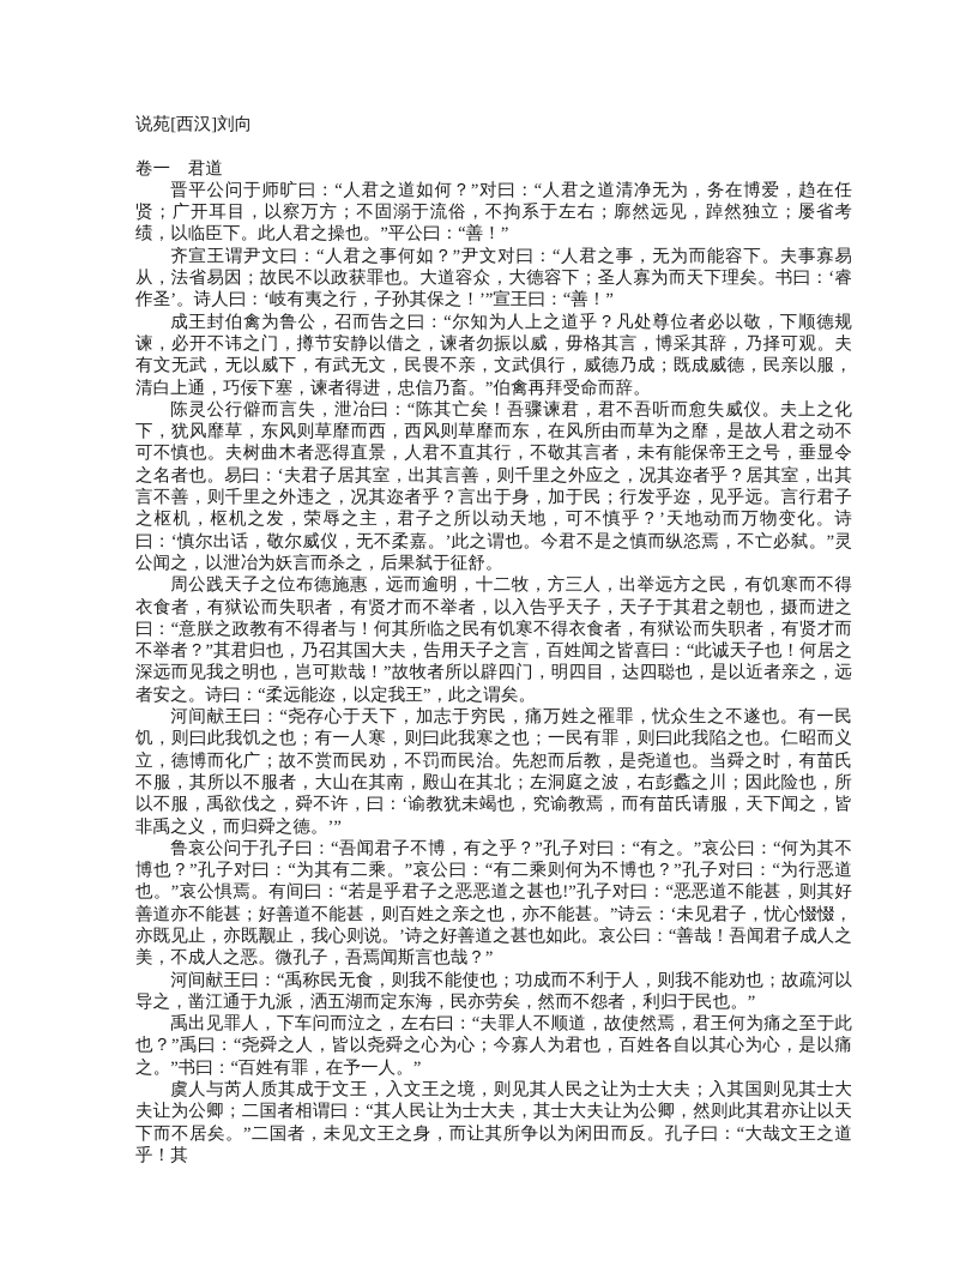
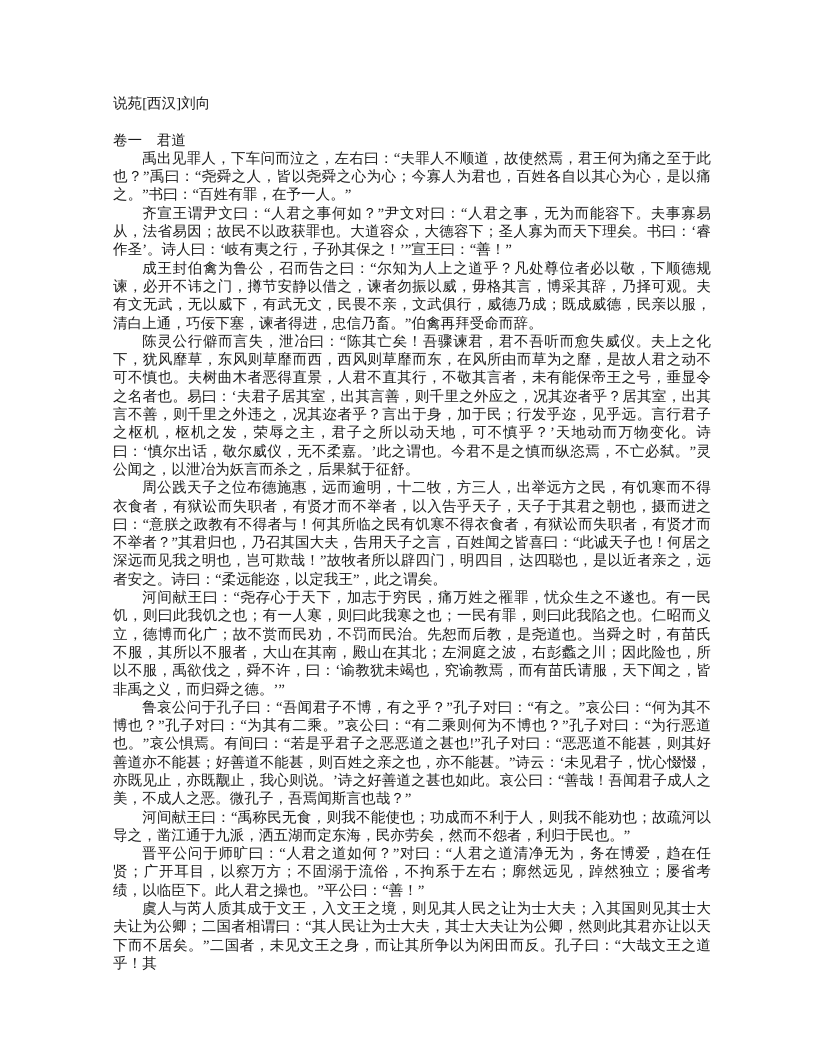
  说苑[西汉]刘向
  卷一 君道
- 晋平公问于师旷曰：“人君之道如何？”对曰：“人君之道清净无为，务在博爱，趋在任贤；广开耳目，以察万方；不固溺于流俗，不拘系于左右；廓然远见，踔然独立；屡省考绩，以临臣下。此人君之操也。”平公曰：“善！”
+ 禹出见罪人，下车问而泣之，左右曰：“夫罪人不顺道，故使然焉，君王何为痛之至于此也？”禹曰：“尧舜之人，皆以尧舜之心为心；今寡人为君也，百姓各自以其心为心，是以痛之。”书曰：“百姓有罪，在予一人。”
  齐宣王谓尹文曰：“人君之事何如？”尹文对曰：“人君之事，无为而能容下。夫事寡易从，法省易因；故民不以政获罪也。大道容众，大德容下；圣人寡为而天下理矣。书曰：‘睿作圣’。诗人曰：‘岐有夷之行，子孙其保之！’”宣王曰：“善！”
  成王封伯禽为鲁公，召而告之曰：“尔知为人上之道乎？凡处尊位者必以敬，下顺德规谏，必开不讳之门，撙节安静以借之，谏者勿振以威，毋格其言，博采其辞，乃择可观。夫有文无武，无以威下，有武无文，民畏不亲，文武俱行，威德乃成；既成威德，民亲以服，清白上通，巧佞下塞，谏者得进，忠信乃畜。”伯禽再拜受命而辞。
  陈灵公行僻而言失，泄冶曰：“陈其亡矣！吾骤谏君，君不吾听而愈失威仪。夫上之化下，犹风靡草，东风则草靡而西，西风则草靡而东，在风所由而草为之靡，是故人君之动不可不慎也。夫树曲木者恶得直景，人君不直其行，不敬其言者，未有能保帝王之号，垂显令之名者也。易曰：‘夫君子居其室，出其言善，则千里之外应之，况其迩者乎？居其室，出其言不善，则千里之外违之，况其迩者乎？言出于身，加于民；行发乎迩，见乎远。言行君子之枢机，枢机之发，荣辱之主，君子之所以动天地，可不慎乎？’天地动而万物变化。诗曰：‘慎尔出话，敬尔威仪，无不柔嘉。’此之谓也。今君不是之慎而纵恣焉，不亡必弑。”灵公闻之，以泄冶为妖言而杀之，后果弑于征舒。
  周公践天子之位布德施惠，远而逾明，十二牧，方三人，出举远方之民，有饥寒而不得衣食者，有狱讼而失职者，有贤才而不举者，以入告乎天子，天子于其君之朝也，摄而进之曰：“意朕之政教有不得者与！何其所临之民有饥寒不得衣食者，有狱讼而失职者，有贤才而不举者？”其君归也，乃召其国大夫，告用天子之言，百姓闻之皆喜曰：“此诚天子也！何居之深远而见我之明也，岂可欺哉！”故牧者所以辟四门，明四目，达四聪也，是以近者亲之，远者安之。诗曰：“柔远能迩，以定我王”，此之谓矣。
  河间献王曰：“尧存心于天下，加志于穷民，痛万姓之罹罪，忧众生之不遂也。有一民饥，则曰此我饥之也；有一人寒，则曰此我寒之也；一民有罪，则曰此我陷之也。仁昭而义立，德博而化广；故不赏而民劝，不罚而民治。先恕而后教，是尧道也。当舜之时，有苗氏不服，其所以不服者，大山在其南，殿山在其北；左洞庭之波，右彭蠡之川；因此险也，所以不服，禹欲伐之，舜不许，曰：‘谕教犹未竭也，究谕教焉，而有苗氏请服，天下闻之，皆非禹之义，而归舜之德。’”
  鲁哀公问于孔子曰：“吾闻君子不博，有之乎？”孔子对曰：“有之。”哀公曰：“何为其不博也？”孔子对曰：“为其有二乘。”哀公曰：“有二乘则何为不博也？”孔子对曰：“为行恶道也。”哀公惧焉。有间曰：“若是乎君子之恶恶道之甚也!”孔子对曰：“恶恶道不能甚，则其好善道亦不能甚；好善道不能甚，则百姓之亲之也，亦不能甚。”诗云：‘未见君子，忧心惙惙，亦既见止，亦既觏止，我心则说。’诗之好善道之甚也如此。哀公曰：“善哉！吾闻君子成人之美，不成人之恶。微孔子，吾焉闻斯言也哉？”
  河间献王曰：“禹称民无食，则我不能使也；功成而不利于人，则我不能劝也；故疏河以导之，凿江通于九派，洒五湖而定东海，民亦劳矣，然而不怨者，利归于民也。”
- 禹出见罪人，下车问而泣之，左右曰：“夫罪人不顺道，故使然焉，君王何为痛之至于此也？”禹曰：“尧舜之人，皆以尧舜之心为心；今寡人为君也，百姓各自以其心为心，是以痛之。”书曰：“百姓有罪，在予一人。”
+ 晋平公问于师旷曰：“人君之道如何？”对曰：“人君之道清净无为，务在博爱，趋在任贤；广开耳目，以察万方；不固溺于流俗，不拘系于左右；廓然远见，踔然独立；屡省考绩，以临臣下。此人君之操也。”平公曰：“善！”
  虞人与芮人质其成于文王，入文王之境，则见其人民之让为士大夫；入其国则见其士大夫让为公卿；二国者相谓曰：“其人民让为士大夫，其士大夫让为公卿，然则此其君亦让以天下而不居矣。”二国者，未见文王之身，而让其所争以为闲田而反。孔子曰：“大哉文王之道乎！其
